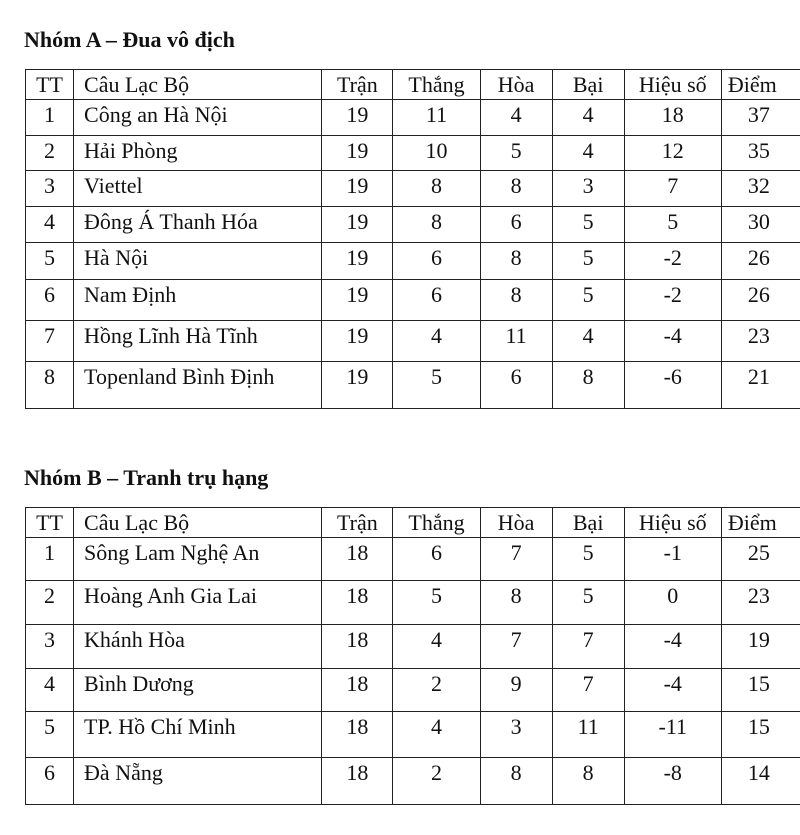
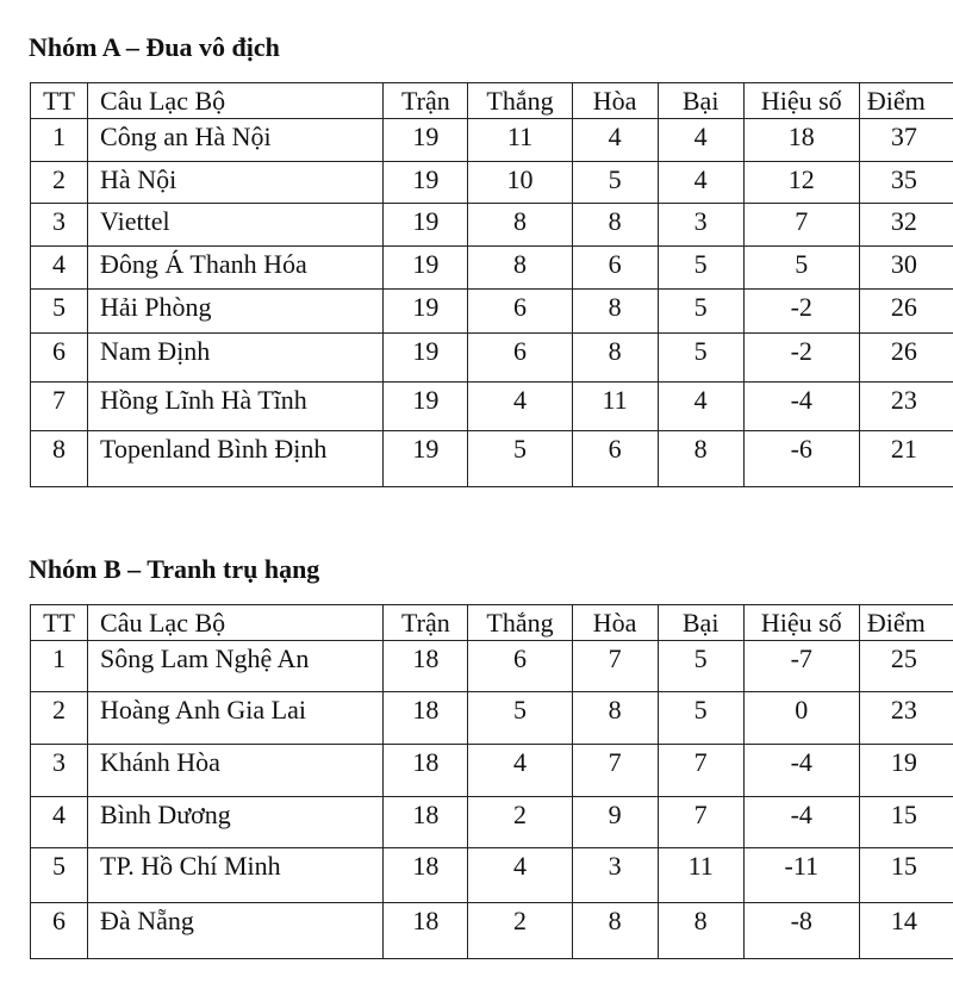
  Nhóm A – Đua vô địch
  TT	Câu Lạc Bộ	Trận	Thắng	Hòa	Bại	Hiệu số	Điểm
  1	Công an Hà Nội	19	11	4	4	18	37
- 2	Hải Phòng	19	10	5	4	12	35
+ 2	Hà Nội	19	10	5	4	12	35
  3	Viettel	19	8	8	3	7	32
  4	Đông Á Thanh Hóa	19	8	6	5	5	30
- 5	Hà Nội	19	6	8	5	-2	26
+ 5	Hải Phòng	19	6	8	5	-2	26
  6	Nam Định	19	6	8	5	-2	26
  7	Hồng Lĩnh Hà Tĩnh	19	4	11	4	-4	23
  8	Topenland Bình Định	19	5	6	8	-6	21
  Nhóm B – Tranh trụ hạng
  TT	Câu Lạc Bộ	Trận	Thắng	Hòa	Bại	Hiệu số	Điểm
- 1	Sông Lam Nghệ An	18	6	7	5	-1	25
+ 1	Sông Lam Nghệ An	18	6	7	5	-7	25
  2	Hoàng Anh Gia Lai	18	5	8	5	0	23
  3	Khánh Hòa	18	4	7	7	-4	19
  4	Bình Dương	18	2	9	7	-4	15
  5	TP. Hồ Chí Minh	18	4	3	11	-11	15
  6	Đà Nẵng	18	2	8	8	-8	14
